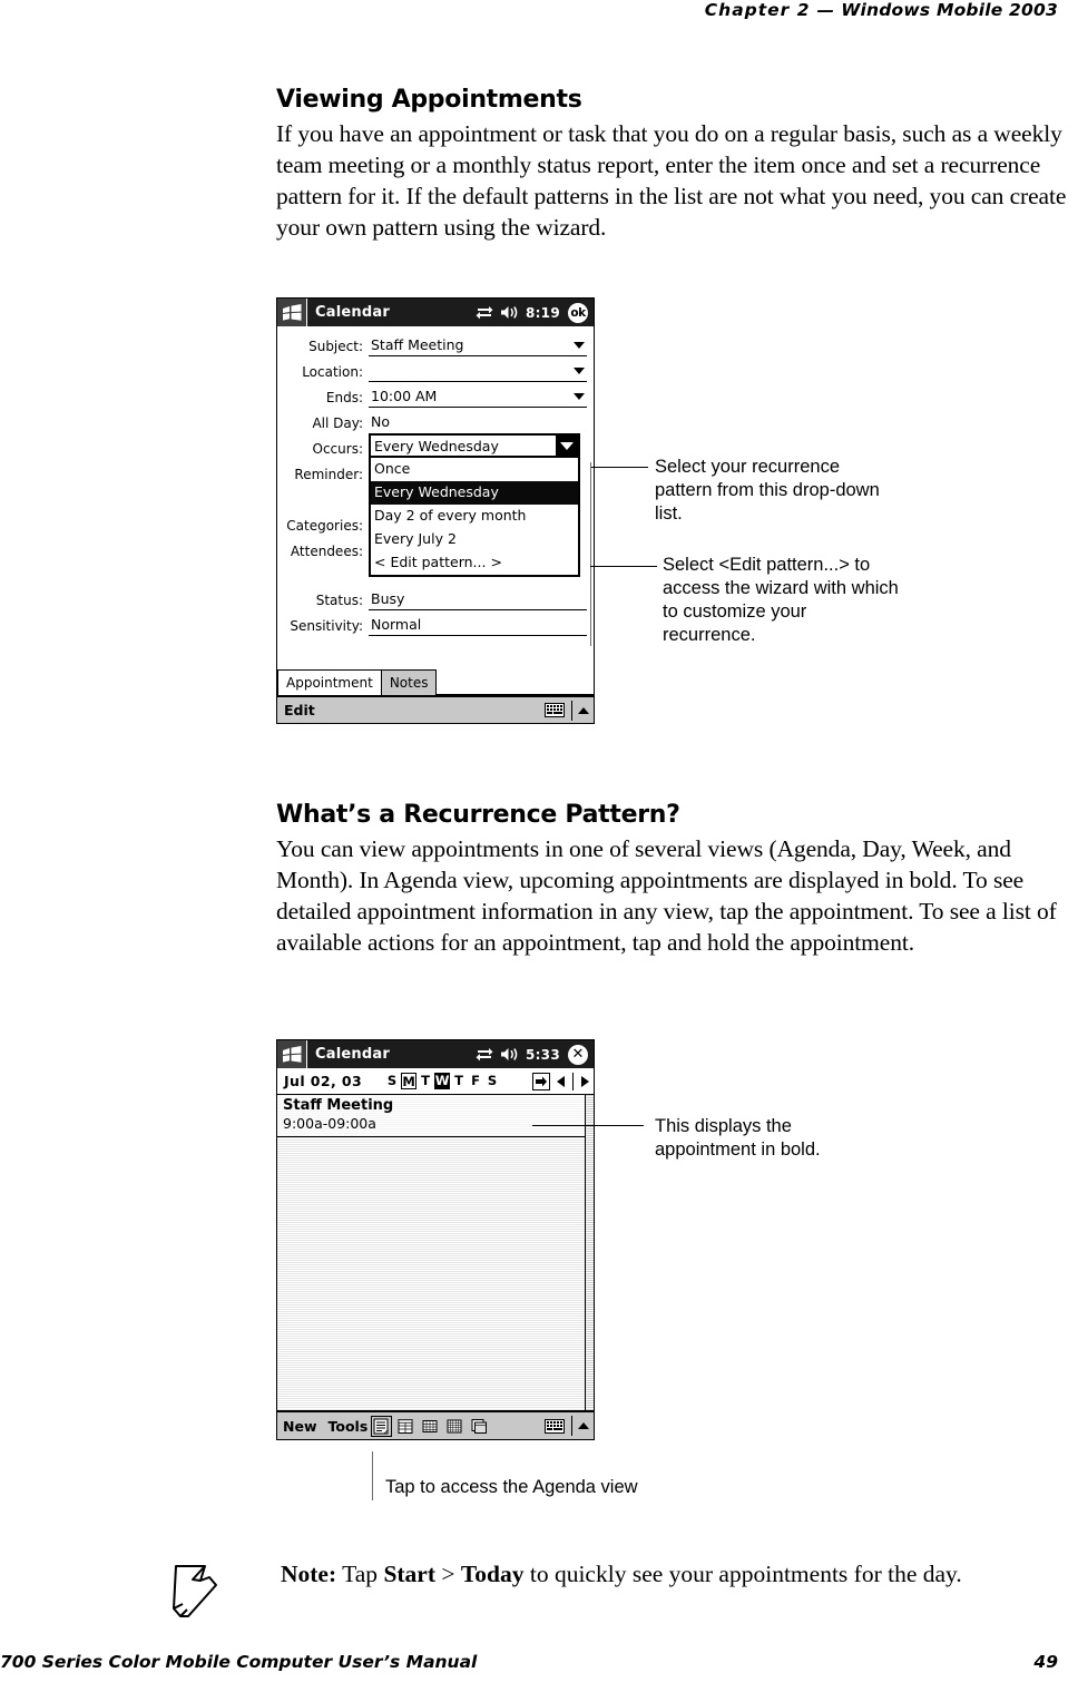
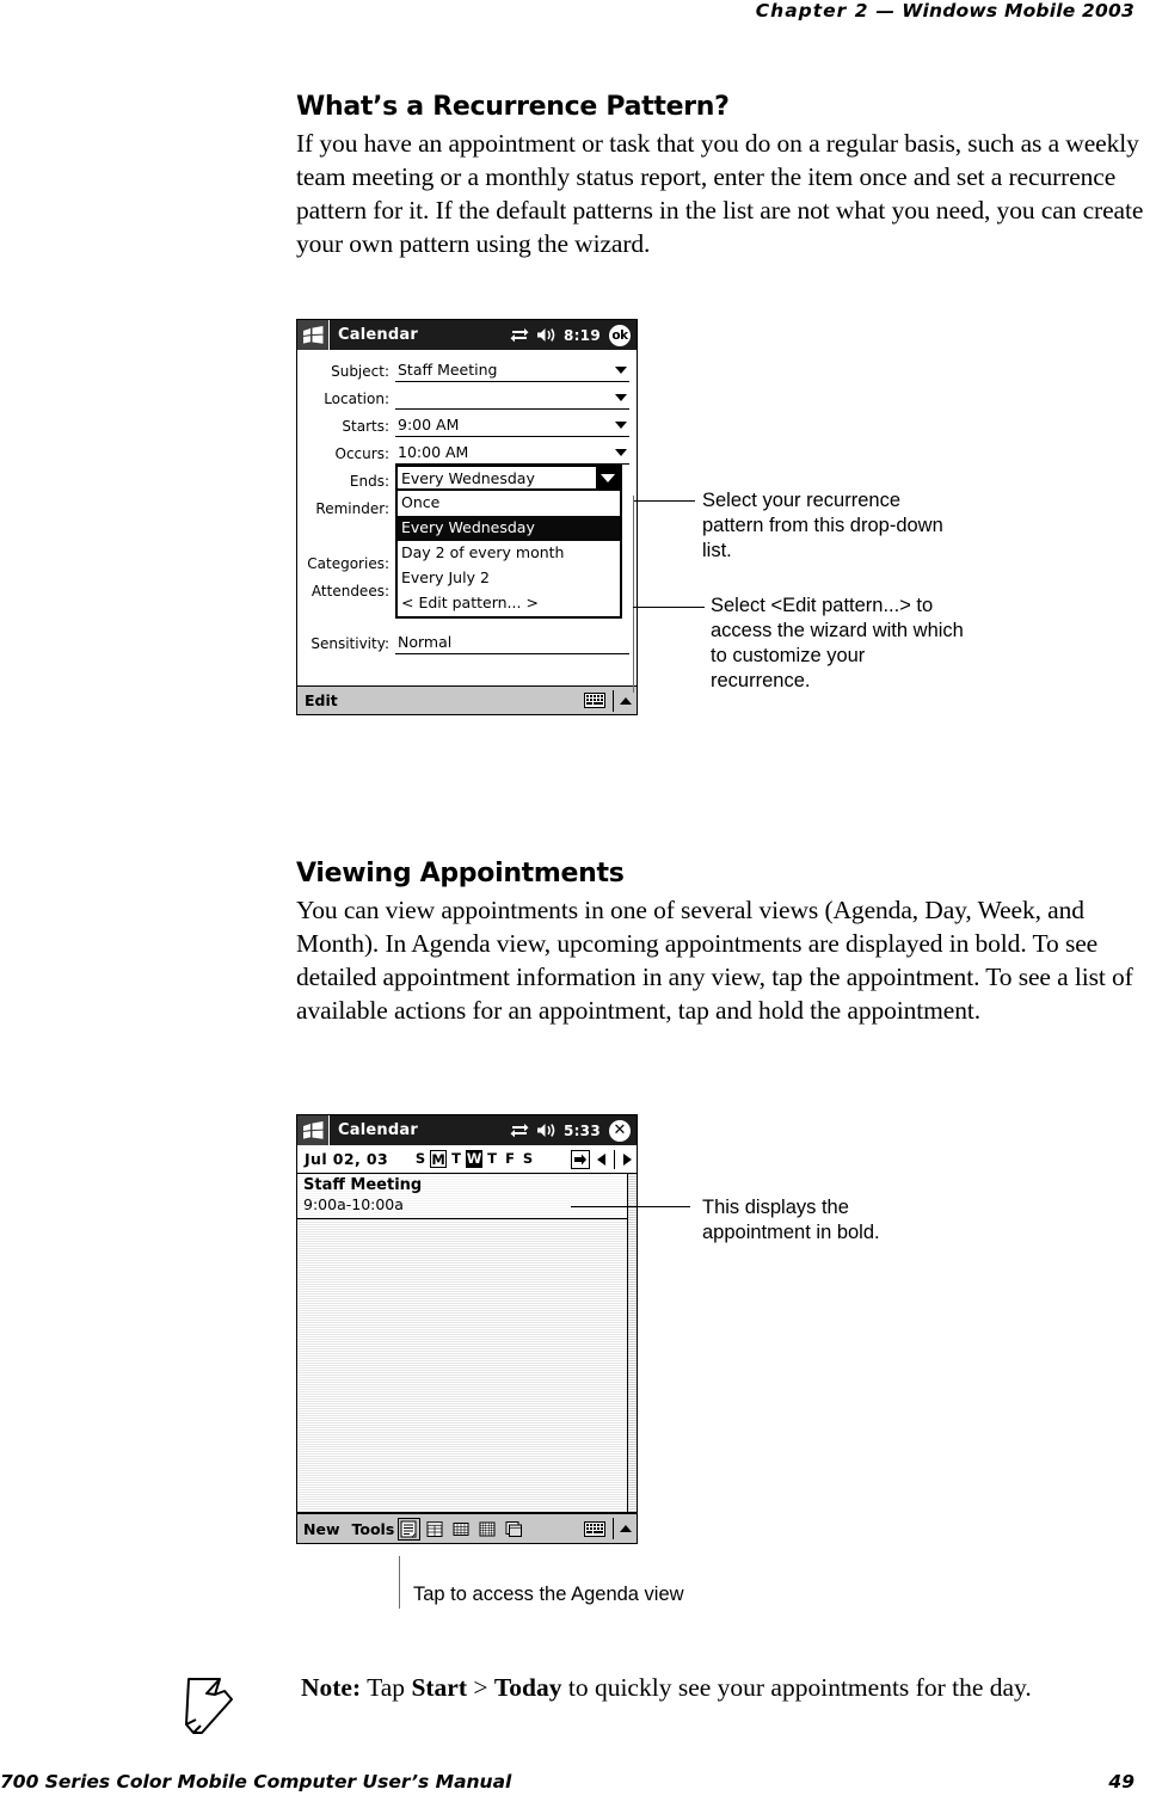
  Chapter 2 — Windows Mobile 2003
- Viewing Appointments
+ What’s a Recurrence Pattern?
  If you have an appointment or task that you do on a regular basis, such as a weekly team meeting or a monthly status report, enter the item once and set a recurrence pattern for it. If the default patterns in the list are not what you need, you can create your own pattern using the wizard.
  Calendar
  8:19
  ok
  Subject:
  Staff Meeting
  Location:
+ Starts:
+ 9:00 AM
- Ends:
+ Occurs:
  10:00 AM
- All Day:
- No
- Occurs:
+ Ends:
  Reminder:
  Categories:
  Attendees:
  Every Wednesday
  Once
  Every Wednesday
  Day 2 of every month
  Every July 2
  < Edit pattern... >
- Status:
- Busy
  Sensitivity:
  Normal
- Appointment
- Notes
  Edit
  Select your recurrence pattern from this drop-down list.
  Select <Edit pattern...> to access the wizard with which to customize your recurrence.
- What’s a Recurrence Pattern?
+ Viewing Appointments
  You can view appointments in one of several views (Agenda, Day, Week, and Month). In Agenda view, upcoming appointments are displayed in bold. To see detailed appointment information in any view, tap the appointment. To see a list of available actions for an appointment, tap and hold the appointment.
  Calendar
  5:33
  ✕
  Jul 02, 03
  S
  M
  T
  W
  T
  F
  S
  Staff Meeting
- 9:00a-09:00a
+ 9:00a-10:00a
  New
  Tools
  This displays the appointment in bold.
  Tap to access the Agenda view
  Note: Tap Start > Today to quickly see your appointments for the day.
  700 Series Color Mobile Computer User’s Manual
  49
